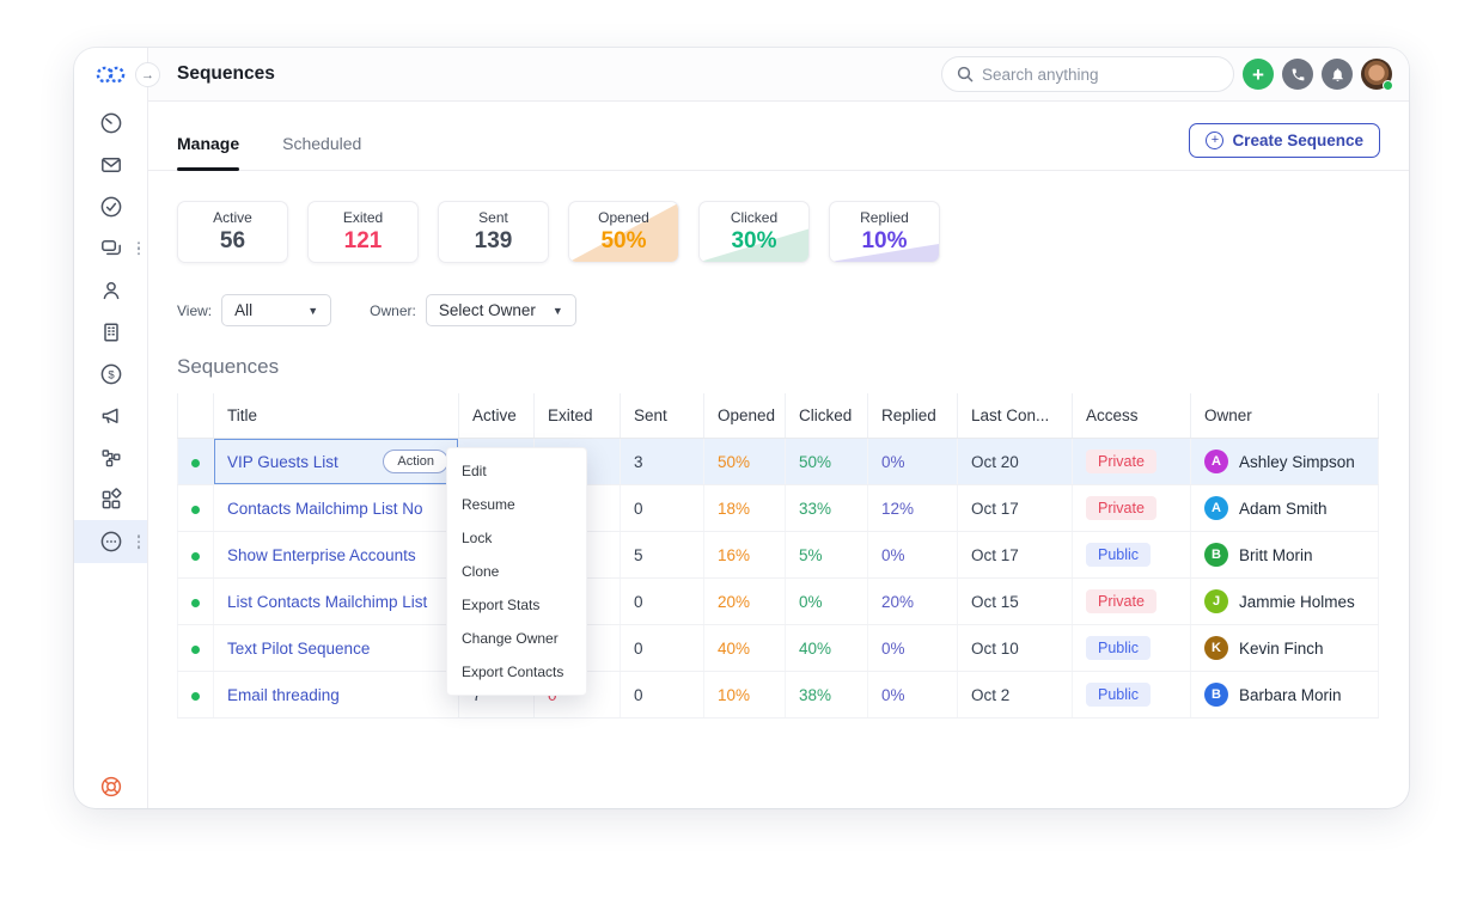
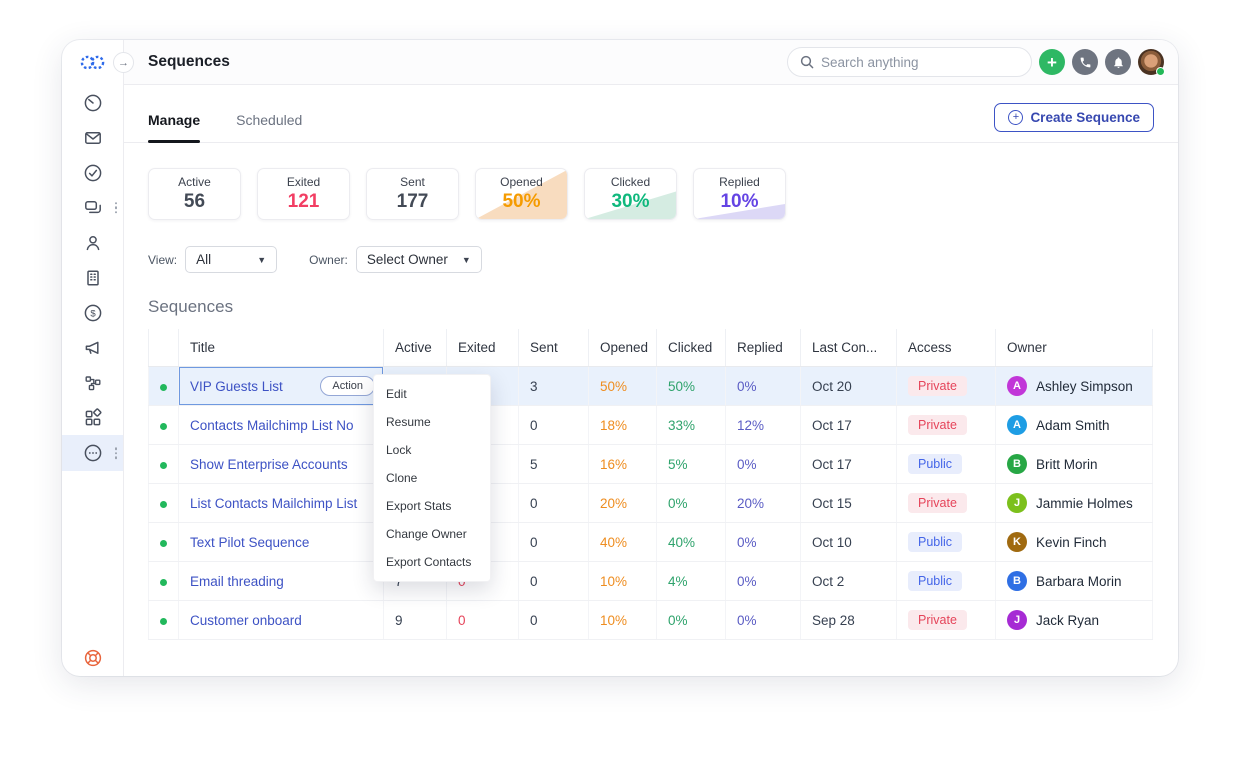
  $
  →
  Sequences
  Search anything
  +
  Manage
  Scheduled
  +
  Create Sequence
  Active
  56
  Exited
  121
  Sent
- 139
+ 177
  Opened
  50%
  Clicked
  30%
  Replied
  10%
  View:
  All
  ▼
  Owner:
  Select Owner
  ▼
  Sequences
  	Title	Active	Exited	Sent	Opened	Clicked	Replied	Last Con...	Access	Owner
  	VIP Guests List Action			3	50%	50%	0%	Oct 20	Private	A Ashley Simpson
  	Contacts Mailchimp List No			0	18%	33%	12%	Oct 17	Private	A Adam Smith
  	Show Enterprise Accounts			5	16%	5%	0%	Oct 17	Public	B Britt Morin
  	List Contacts Mailchimp List			0	20%	0%	20%	Oct 15	Private	J Jammie Holmes
  	Text Pilot Sequence			0	40%	40%	0%	Oct 10	Public	K Kevin Finch
- 	Email threading			0	10%	38%	0%	Oct 2	Public	B Barbara Morin
+ 	Email threading			0	10%	4%	0%	Oct 2	Public	B Barbara Morin
+ 	Customer onboard	9	0	0	10%	0%	0%	Sep 28	Private	J Jack Ryan
  Edit
  Resume
  Lock
  Clone
  Export Stats
  Change Owner
  Export Contacts
